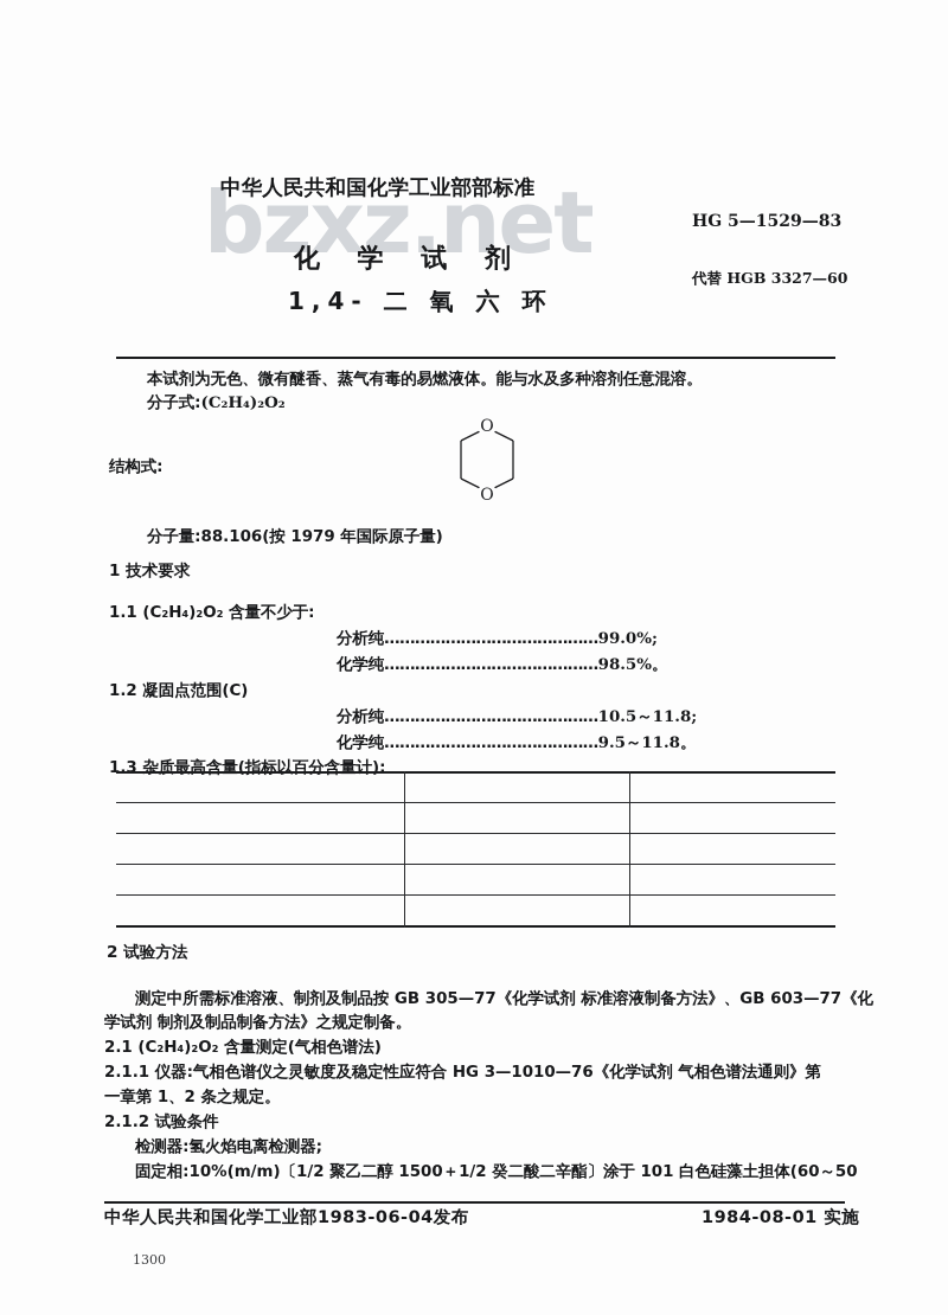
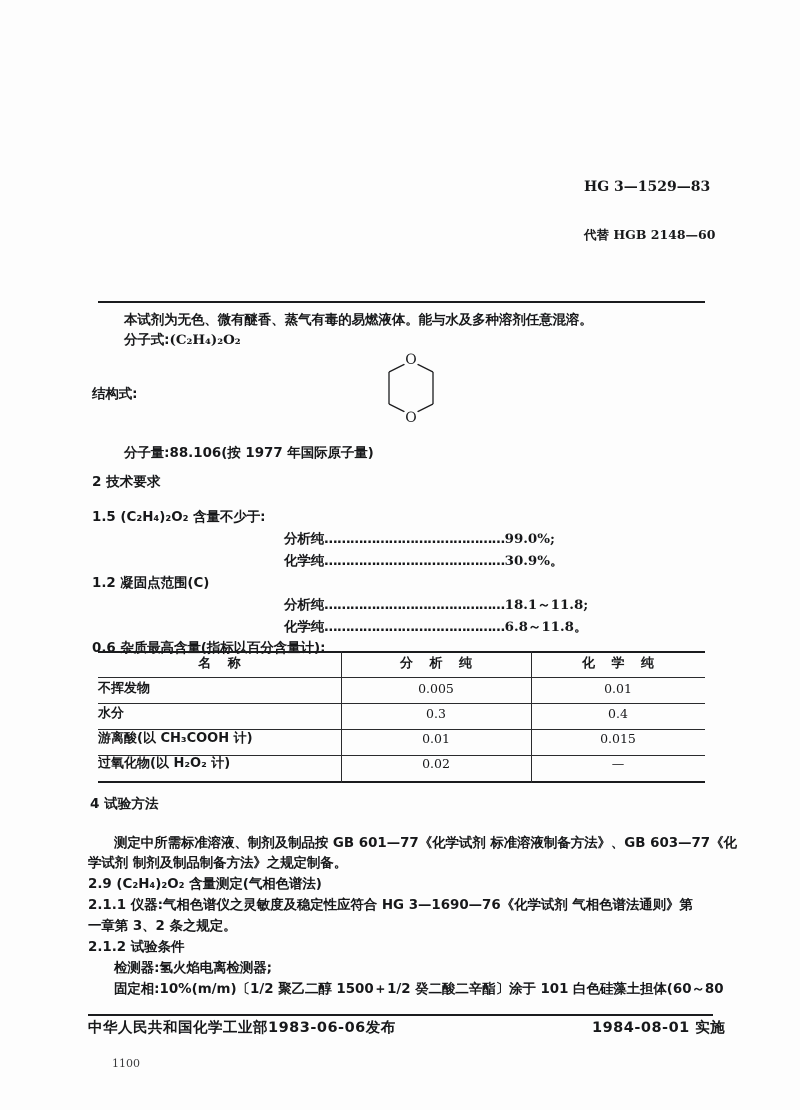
- bzxz.net
- 中华人民共和国化学工业部部标准
- 化 学 试 剂
- 1,4- 二 氧 六 环
- HG 5—1529—83
+ HG 3—1529—83
- 代替 HGB 3327—60
+ 代替 HGB 2148—60
  本试剂为无色、微有醚香、蒸气有毒的易燃液体。能与水及多种溶剂任意混溶。
  分子式:(C₂H₄)₂O₂
  结构式:
  O
  O
- 分子量:88.106(按 1979 年国际原子量)
+ 分子量:88.106(按 1977 年国际原子量)
- 1 技术要求
+ 2 技术要求
- 1.1 (C₂H₄)₂O₂ 含量不少于:
+ 1.5 (C₂H₄)₂O₂ 含量不少于:
  分析纯……………………………………99.0%;
- 化学纯……………………………………98.5%。
+ 化学纯……………………………………30.9%。
  1.2 凝固点范围(C)
- 分析纯……………………………………10.5～11.8;
+ 分析纯……………………………………18.1～11.8;
- 化学纯……………………………………9.5～11.8。
+ 化学纯……………………………………6.8～11.8。
- 1.3 杂质最高含量(指标以百分含量计):
+ 0.6 杂质最高含量(指标以百分含量计):
+ 名 称	分 析 纯	化 学 纯
+ 不挥发物	0.005	0.01
+ 水分	0.3	0.4
+ 游离酸(以 CH₃COOH 计)	0.01	0.015
+ 过氧化物(以 H₂O₂ 计)	0.02	—
- 2 试验方法
+ 4 试验方法
- 测定中所需标准溶液、制剂及制品按 GB 305—77《化学试剂 标准溶液制备方法》、GB 603—77《化
+ 测定中所需标准溶液、制剂及制品按 GB 601—77《化学试剂 标准溶液制备方法》、GB 603—77《化
  学试剂 制剂及制品制备方法》之规定制备。
- 2.1 (C₂H₄)₂O₂ 含量测定(气相色谱法)
+ 2.9 (C₂H₄)₂O₂ 含量测定(气相色谱法)
- 2.1.1 仪器:气相色谱仪之灵敏度及稳定性应符合 HG 3—1010—76《化学试剂 气相色谱法通则》第
+ 2.1.1 仪器:气相色谱仪之灵敏度及稳定性应符合 HG 3—1690—76《化学试剂 气相色谱法通则》第
- 一章第 1、2 条之规定。
+ 一章第 3、2 条之规定。
  2.1.2 试验条件
  检测器:氢火焰电离检测器;
- 固定相:10%(m/m)〔1/2 聚乙二醇 1500＋1/2 癸二酸二辛酯〕涂于 101 白色硅藻土担体(60～50
+ 固定相:10%(m/m)〔1/2 聚乙二醇 1500＋1/2 癸二酸二辛酯〕涂于 101 白色硅藻土担体(60～80
- 中华人民共和国化学工业部1983-06-04发布
+ 中华人民共和国化学工业部1983-06-06发布
  1984-08-01 实施
- 1300
+ 1100
